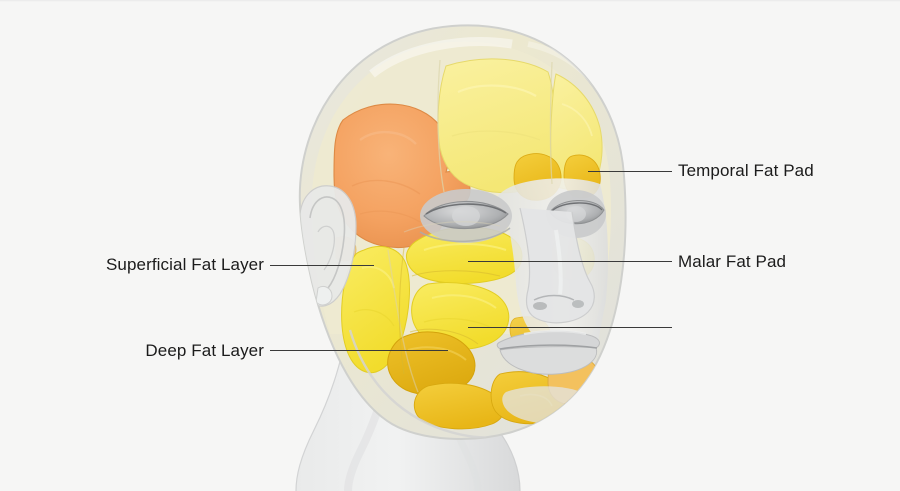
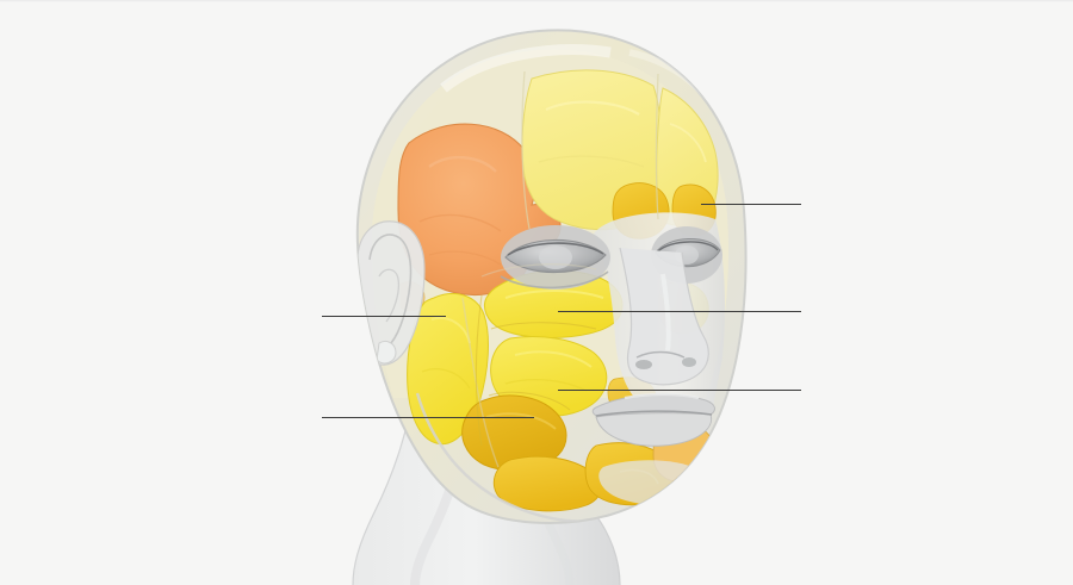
- Temporal Fat Pad
- Malar Fat Pad
- Superficial Fat Layer
- Deep Fat Layer
